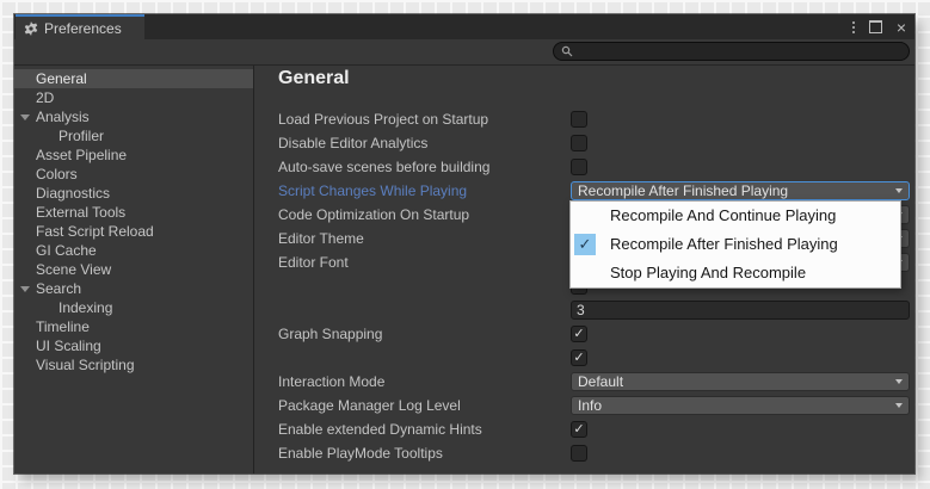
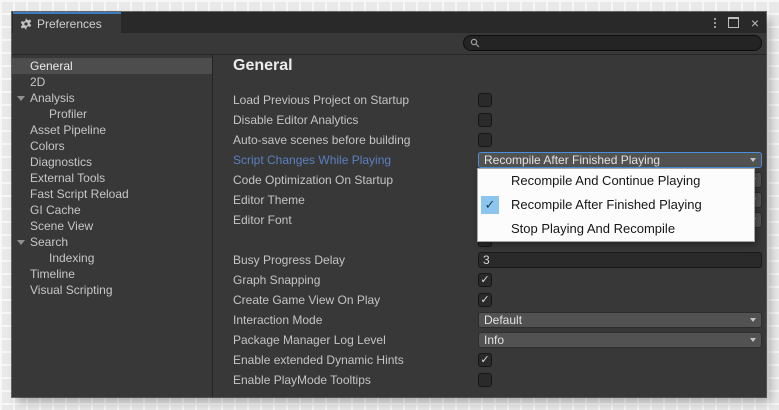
  Preferences
  ×
  General
  2D
  Analysis
  Profiler
  Asset Pipeline
  Colors
  Diagnostics
  External Tools
  Fast Script Reload
  GI Cache
  Scene View
  Search
  Indexing
  Timeline
- UI Scaling
  Visual Scripting
  General
  Load Previous Project on Startup
  Disable Editor Analytics
  Auto-save scenes before building
  Script Changes While Playing
  Recompile After Finished Playing
  Code Optimization On Startup
  Editor Theme
  Editor Font
+ Busy Progress Delay
  3
  Graph Snapping
  ✓
+ Create Game View On Play
  ✓
  Interaction Mode
  Default
  Package Manager Log Level
  Info
  Enable extended Dynamic Hints
  ✓
  Enable PlayMode Tooltips
  Recompile And Continue Playing
  ✓
  Recompile After Finished Playing
  Stop Playing And Recompile
